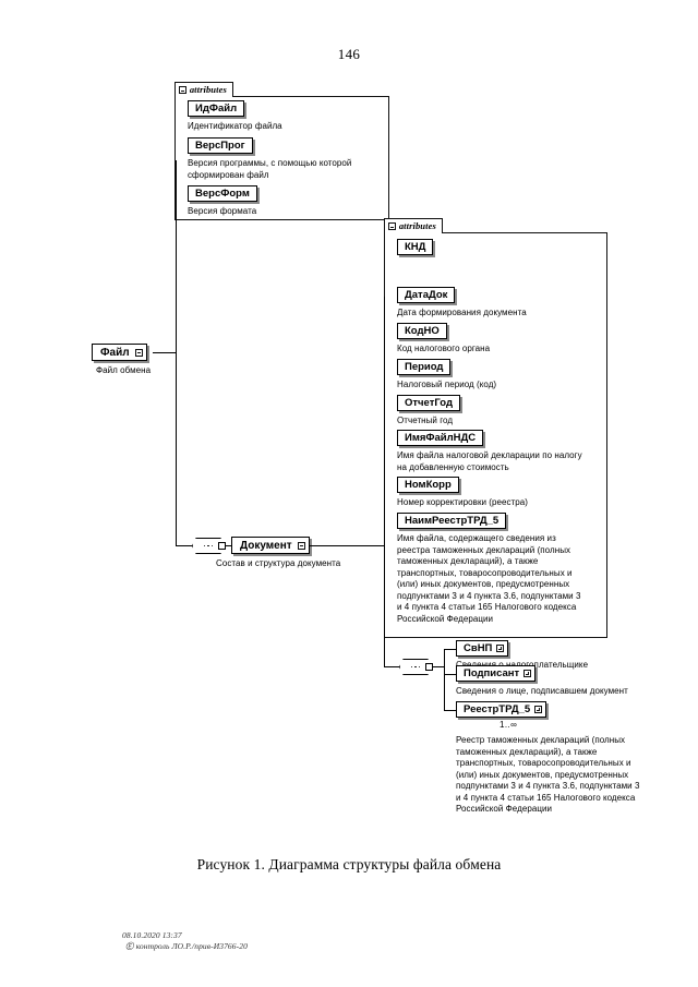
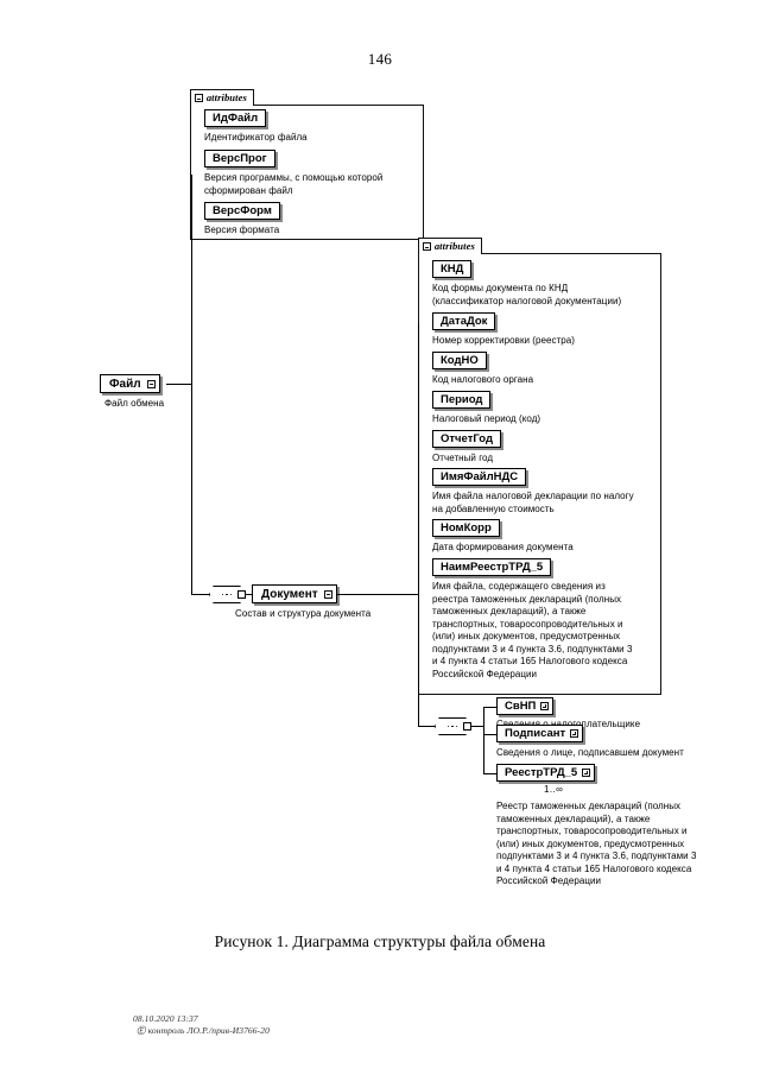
  146
  attributes
  ИдФайл
  Идентификатор файла
  ВерсПрог
  Версия программы, с помощью которой
  сформирован файл
  ВерсФорм
  Версия формата
  attributes
  КНД
+ Код формы документа по КНД
+ (классификатор налоговой документации)
  ДатаДок
- Дата формирования документа
+ Номер корректировки (реестра)
  КодНО
  Код налогового органа
  Период
  Налоговый период (код)
  ОтчетГод
  Отчетный год
  ИмяФайлНДС
  Имя файла налоговой декларации по налогу
  на добавленную стоимость
  НомКорр
- Номер корректировки (реестра)
+ Дата формирования документа
  НаимРеестрТРД_5
  Имя файла, содержащего сведения из
  реестра таможенных деклараций (полных
  таможенных деклараций), а также
  транспортных, товаросопроводительных и
  (или) иных документов, предусмотренных
  подпунктами 3 и 4 пункта 3.6, подпунктами 3
  и 4 пункта 4 статьи 165 Налогового кодекса
  Российской Федерации
  Файл
  Файл обмена
  Документ
  Состав и структура документа
  СвНП
  Подписант
  Сведения о лице, подписавшем документ
  РеестрТРД_5
  1..∞
  Реестр таможенных деклараций (полных
  таможенных деклараций), а также
  транспортных, товаросопроводительных и
  (или) иных документов, предусмотренных
  подпунктами 3 и 4 пункта 3.6, подпунктами 3
  и 4 пункта 4 статьи 165 Налогового кодекса
  Российской Федерации
  Рисунок 1. Диаграмма структуры файла обмена
  08.10.2020 13:37
  Ⓔ контроль ЛО.Р./прив-И3766-20
